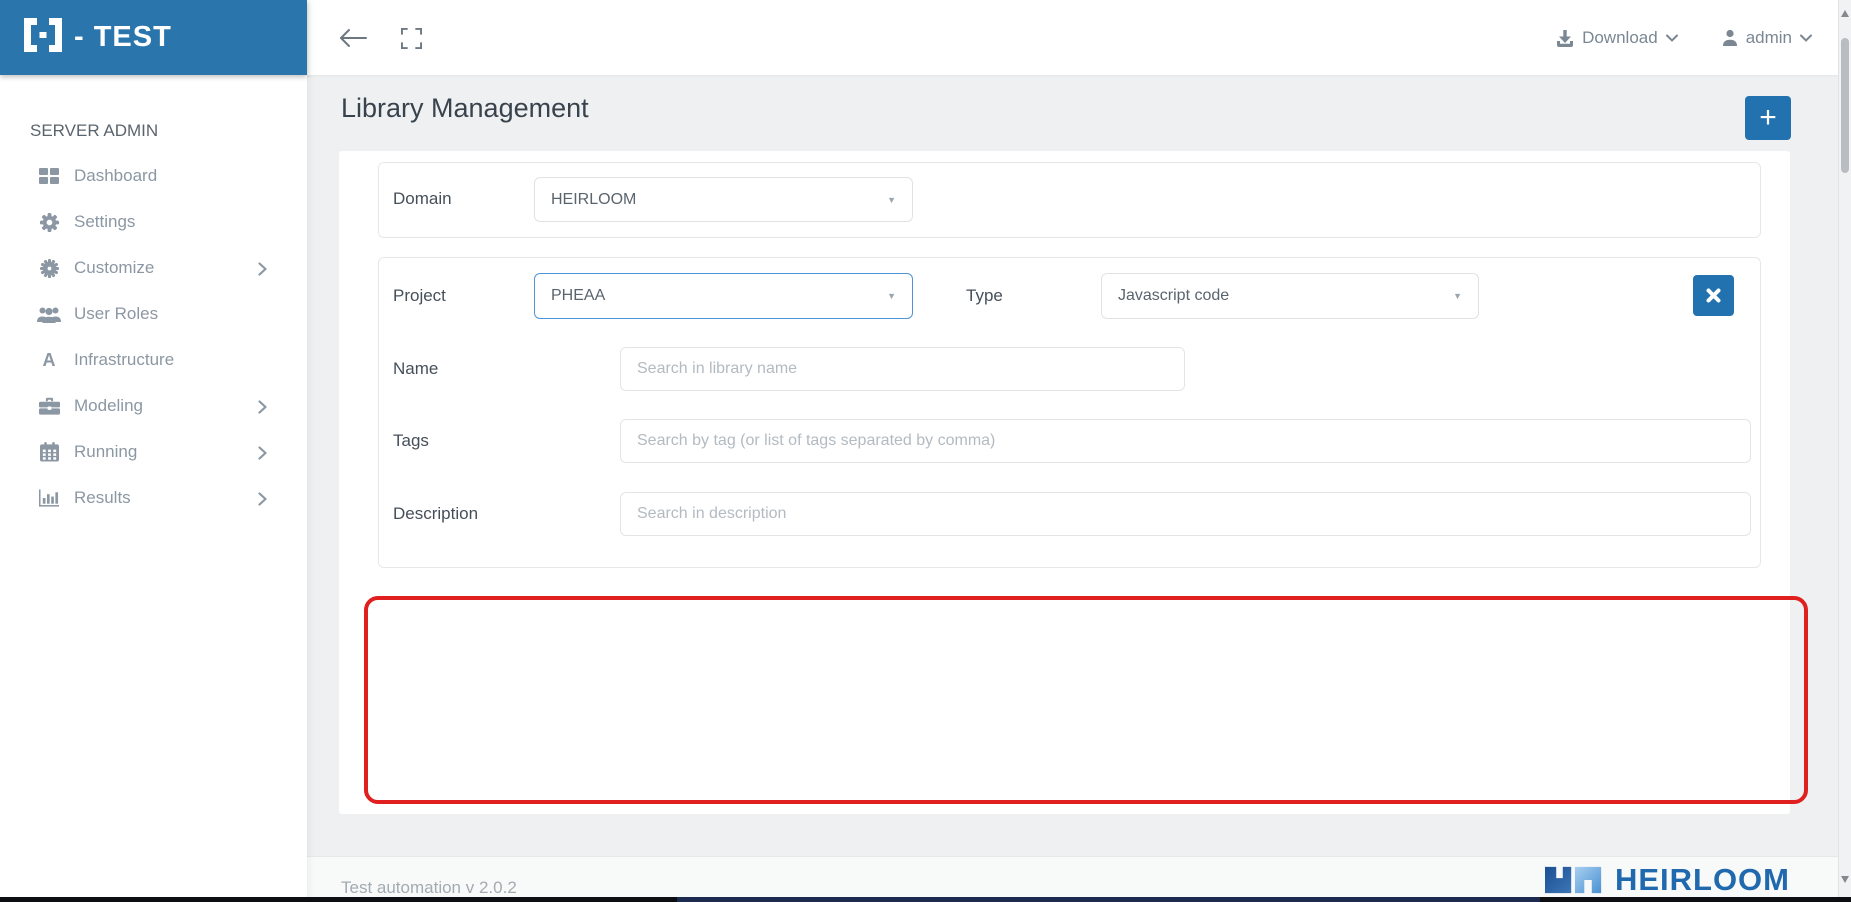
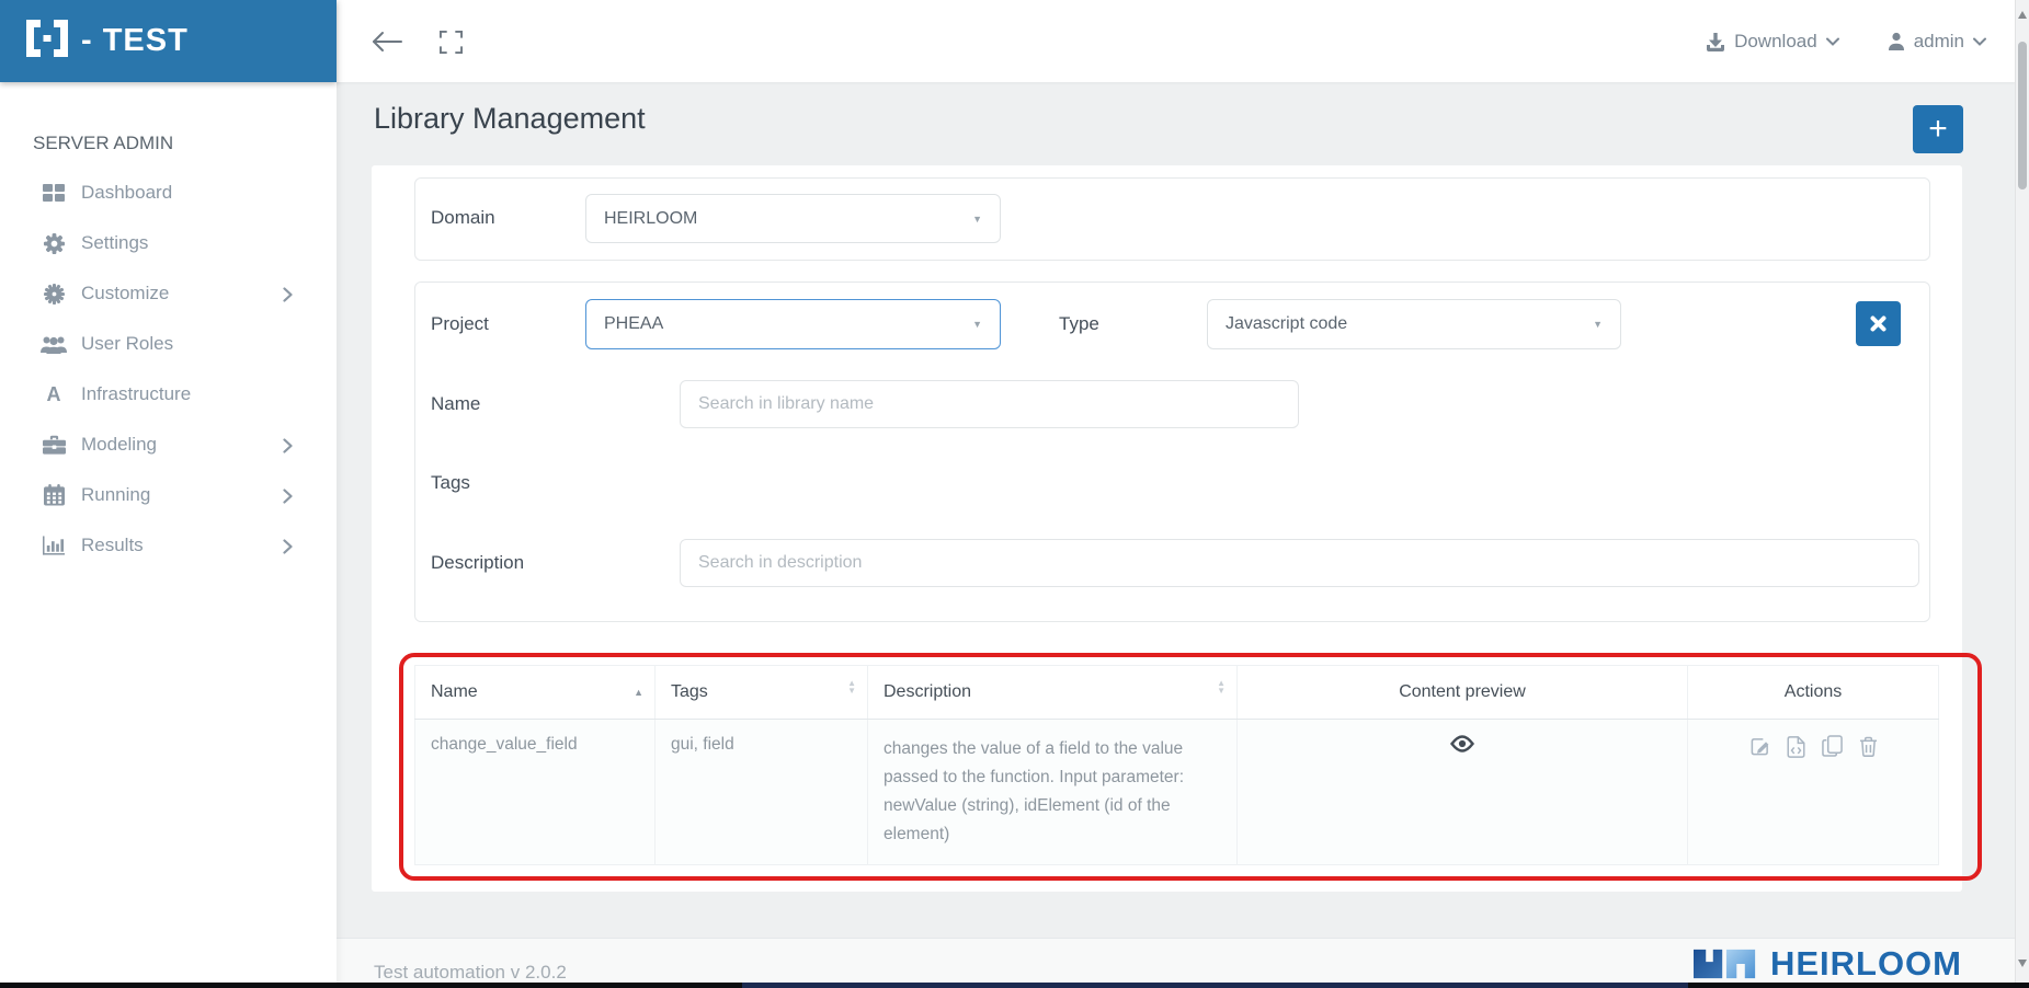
  - TEST
  SERVER ADMIN
  Dashboard
  Settings
  Customize
  User Roles
  A
  Infrastructure
  Modeling
  Running
  Results
  Download
  admin
  Library Management
  +
  Domain
  HEIRLOOM
  ▼
  Project
  PHEAA
  ▼
  Type
  Javascript code
  ▼
  Name
  Search in library name
  Tags
- Search by tag (or list of tags separated by comma)
  Description
  Search in description
+ Name ▲	Tags ▲▼	Description ▲▼	Content preview	Actions
+ change_value_field	gui, field	changes the value of a field to the value passed to the function. Input parameter: newValue (string), idElement (id of the element)
  Test automation v 2.0.2
  HEIRLOOM
